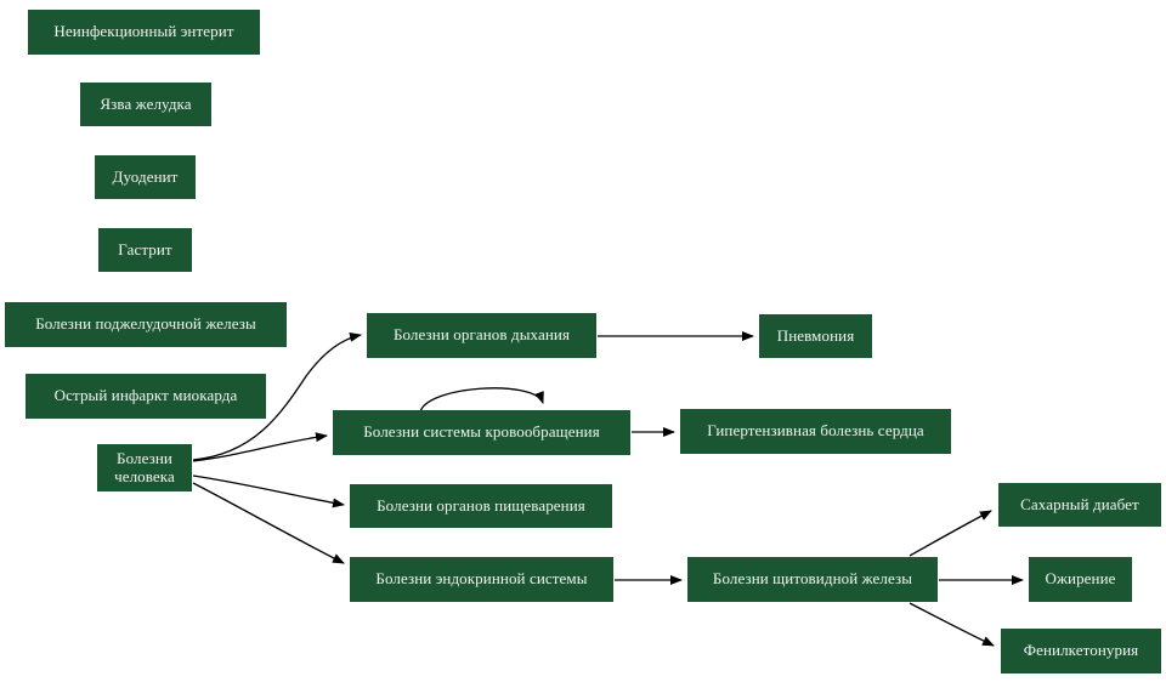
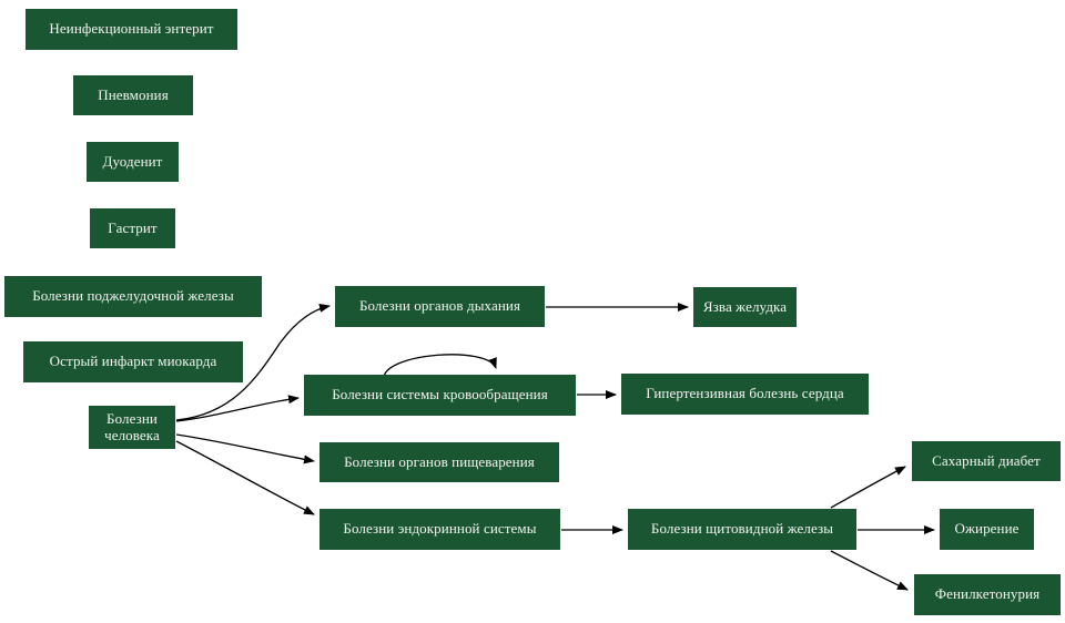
  Неинфекционный энтерит
- Язва желудка
+ Пневмония
  Дуоденит
  Гастрит
  Болезни поджелудочной железы
  Острый инфаркт миокарда
  Болезни
  человека
  Болезни органов дыхания
- Пневмония
+ Язва желудка
  Болезни системы кровообращения
  Гипертензивная болезнь сердца
  Болезни органов пищеварения
  Болезни эндокринной системы
  Болезни щитовидной железы
  Сахарный диабет
  Ожирение
  Фенилкетонурия
